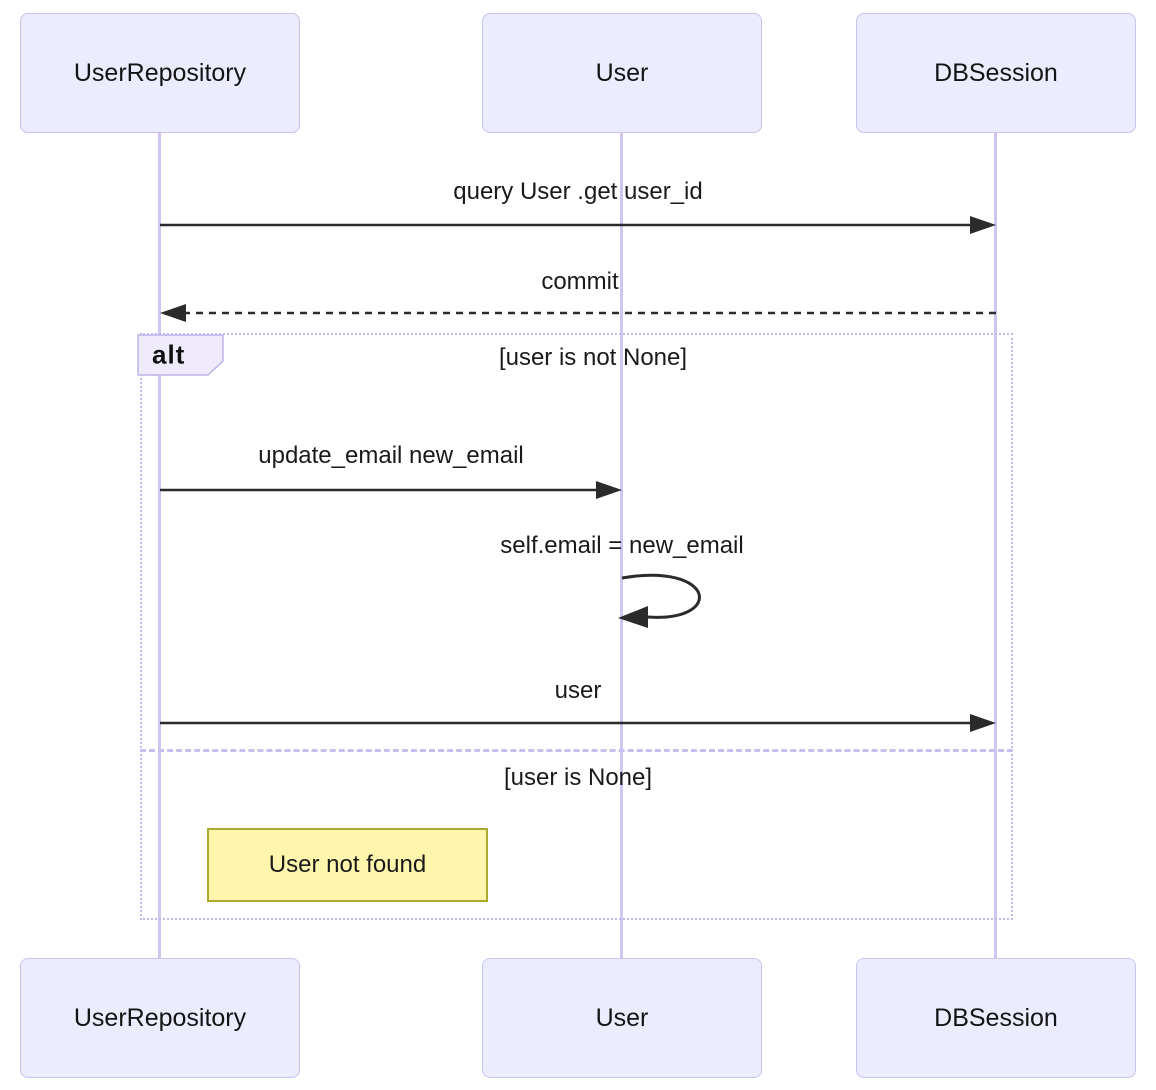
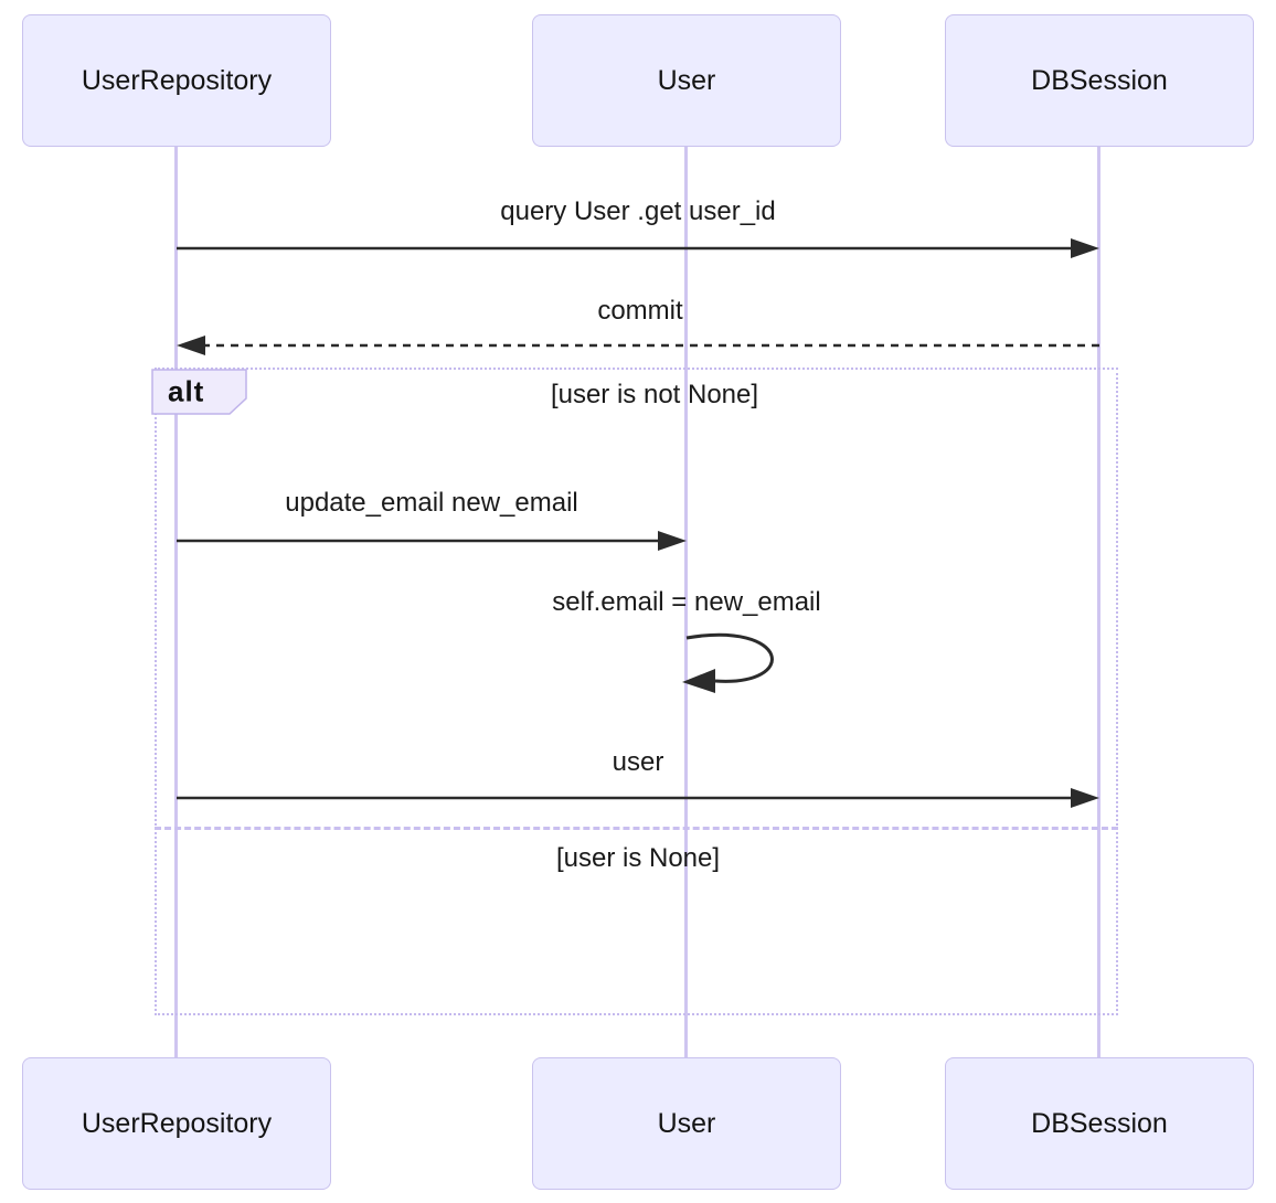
  alt
  query User .get user_id
  commit
  [user is not None]
  update_email new_email
  self.email = new_email
  user
  [user is None]
- User not found
  UserRepository
  User
  DBSession
  UserRepository
  User
  DBSession
